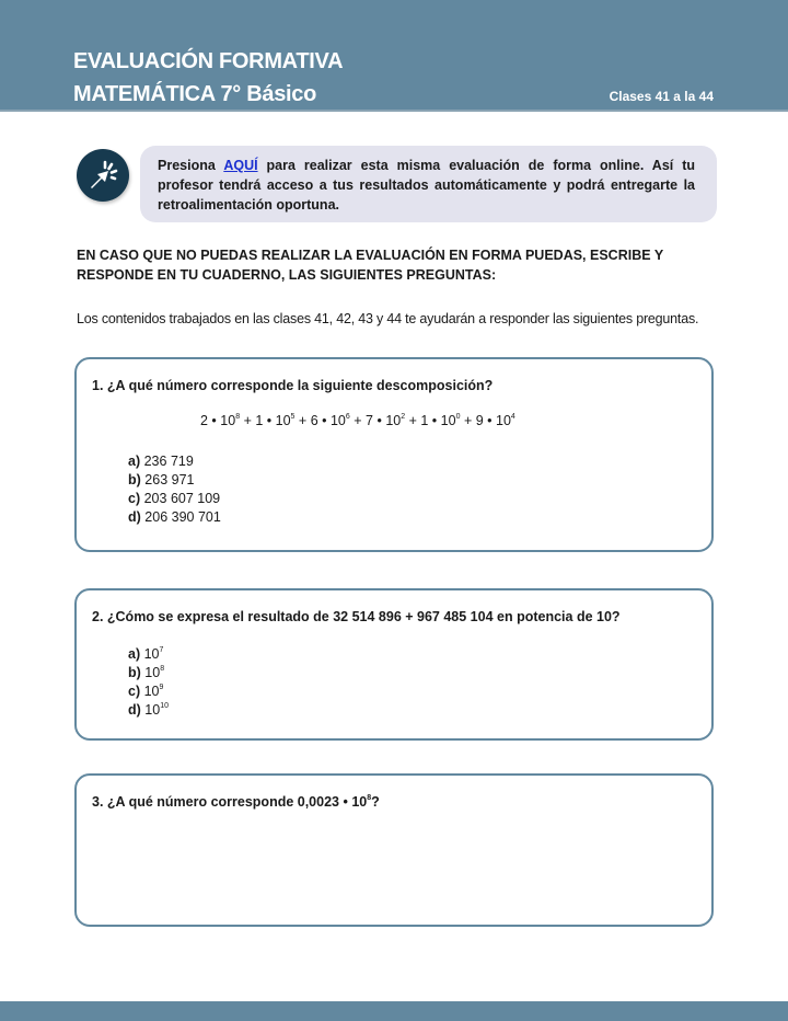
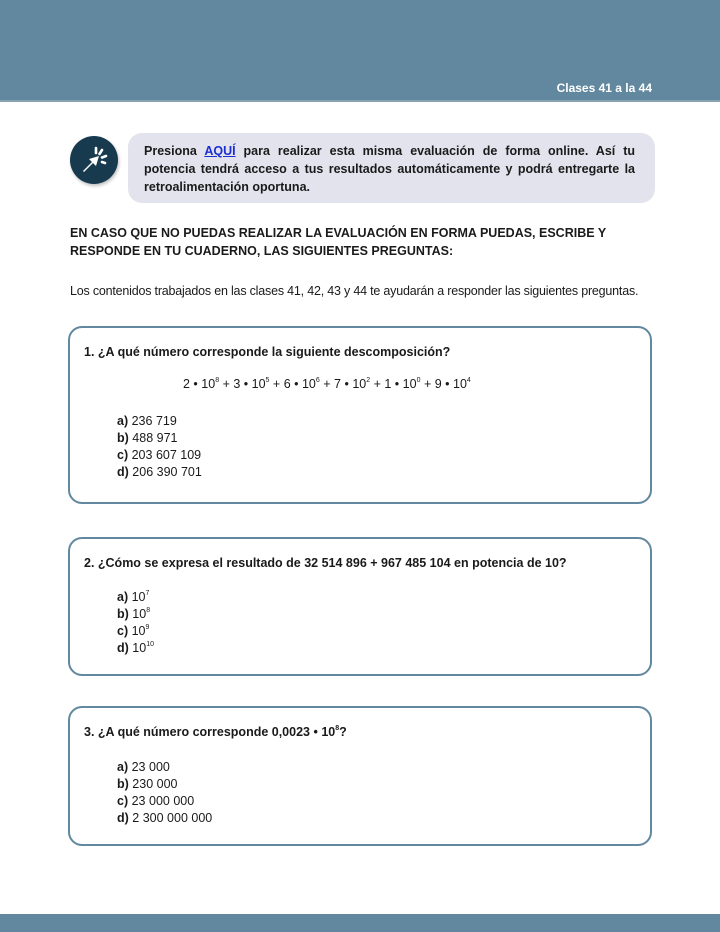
- EVALUACIÓN FORMATIVA
- MATEMÁTICA 7° Básico
  Clases 41 a la 44
- Presiona AQUÍ para realizar esta misma evaluación de forma online. Así tu profesor tendrá acceso a tus resultados automáticamente y podrá entregarte la retroalimentación oportuna.
+ Presiona AQUÍ para realizar esta misma evaluación de forma online. Así tu potencia tendrá acceso a tus resultados automáticamente y podrá entregarte la retroalimentación oportuna.
  EN CASO QUE NO PUEDAS REALIZAR LA EVALUACIÓN EN FORMA PUEDAS, ESCRIBE Y RESPONDE EN TU CUADERNO, LAS SIGUIENTES PREGUNTAS:
  Los contenidos trabajados en las clases 41, 42, 43 y 44 te ayudarán a responder las siguientes preguntas.
  1. ¿A qué número corresponde la siguiente descomposición?
- 2 • 10 + 1 • 10 + 6 • 10 + 7 • 10 + 1 • 10 + 9 • 10
+ 2 • 10 + 3 • 10 + 6 • 10 + 7 • 10 + 1 • 10 + 9 • 10
  a) 236 719
- b) 263 971
+ b) 488 971
  c) 203 607 109
  d) 206 390 701
  2. ¿Cómo se expresa el resultado de 32 514 896 + 967 485 104 en potencia de 10?
  a) 10
  b) 10
  c) 10
  3. ¿A qué número corresponde 0,0023 • 10 ?
+ a) 23 000
+ b) 230 000
+ c) 23 000 000
+ d) 2 300 000 000
